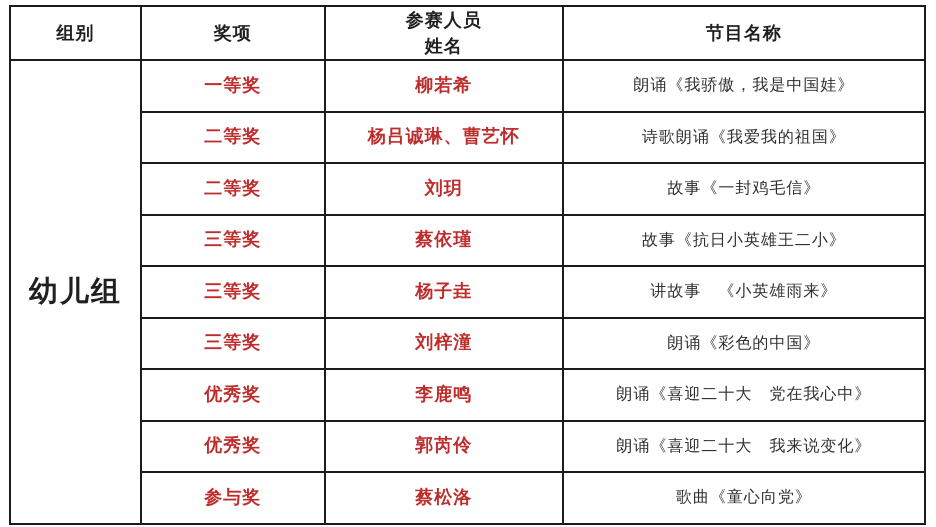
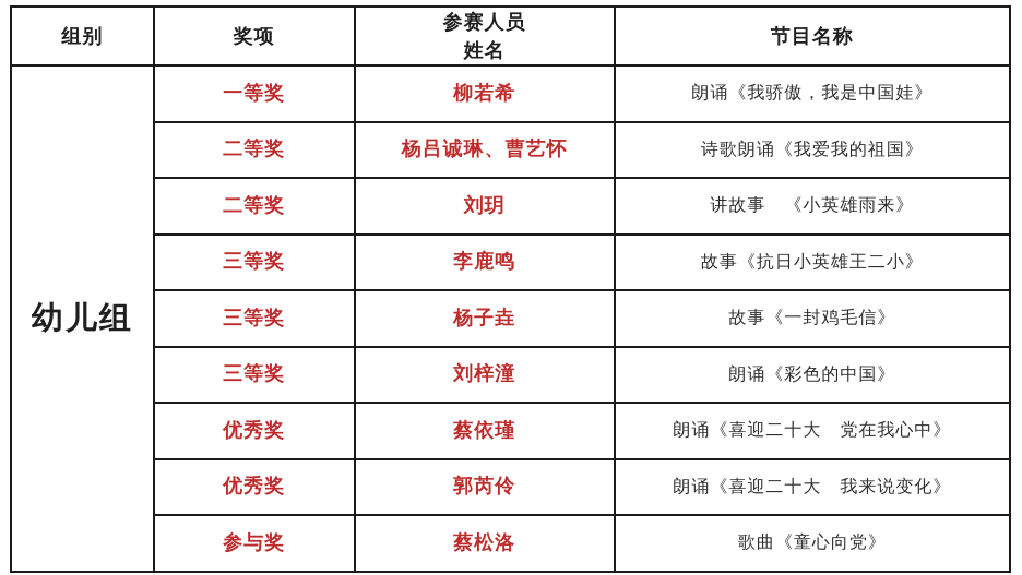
  组别	奖项	参赛人员 姓名	节目名称
  幼儿组	一等奖	柳若希	朗诵《我骄傲，我是中国娃》
  二等奖	杨吕诚琳、曹艺怀	诗歌朗诵《我爱我的祖国》
- 二等奖	刘玥	故事《一封鸡毛信》
+ 二等奖	刘玥	讲故事 《小英雄雨来》
- 三等奖	蔡依瑾	故事《抗日小英雄王二小》
+ 三等奖	李鹿鸣	故事《抗日小英雄王二小》
- 三等奖	杨子垚	讲故事 《小英雄雨来》
+ 三等奖	杨子垚	故事《一封鸡毛信》
  三等奖	刘梓潼	朗诵《彩色的中国》
- 优秀奖	李鹿鸣	朗诵《喜迎二十大 党在我心中》
+ 优秀奖	蔡依瑾	朗诵《喜迎二十大 党在我心中》
  优秀奖	郭芮伶	朗诵《喜迎二十大 我来说变化》
  参与奖	蔡松洛	歌曲《童心向党》
